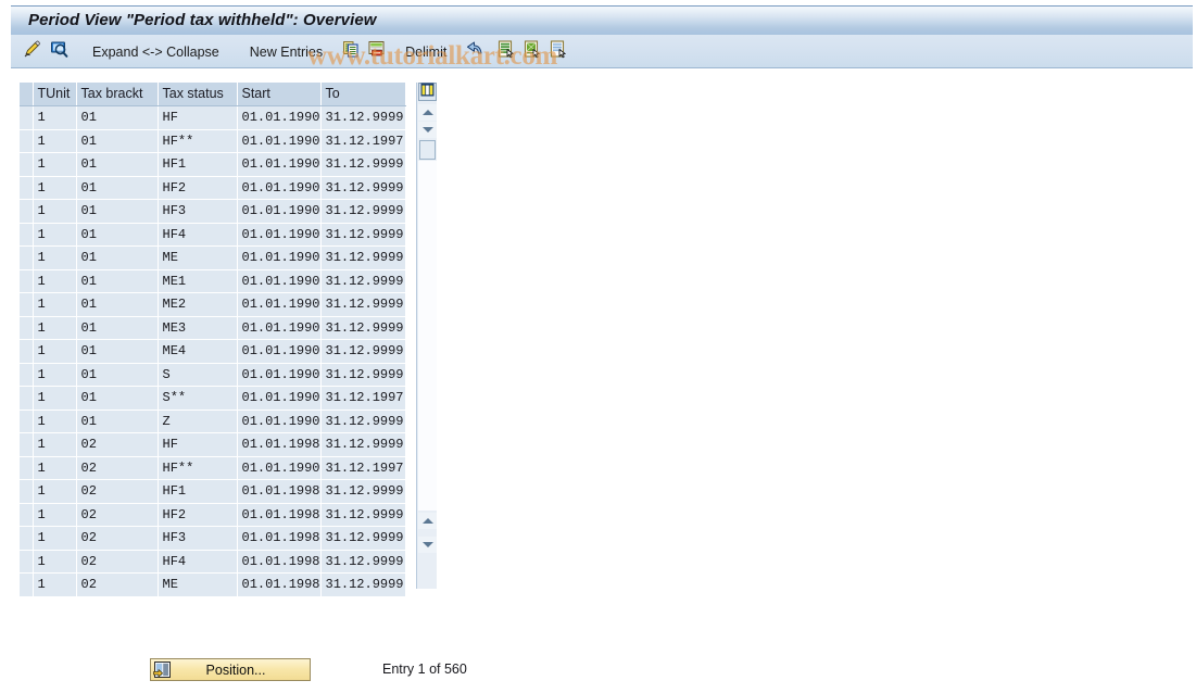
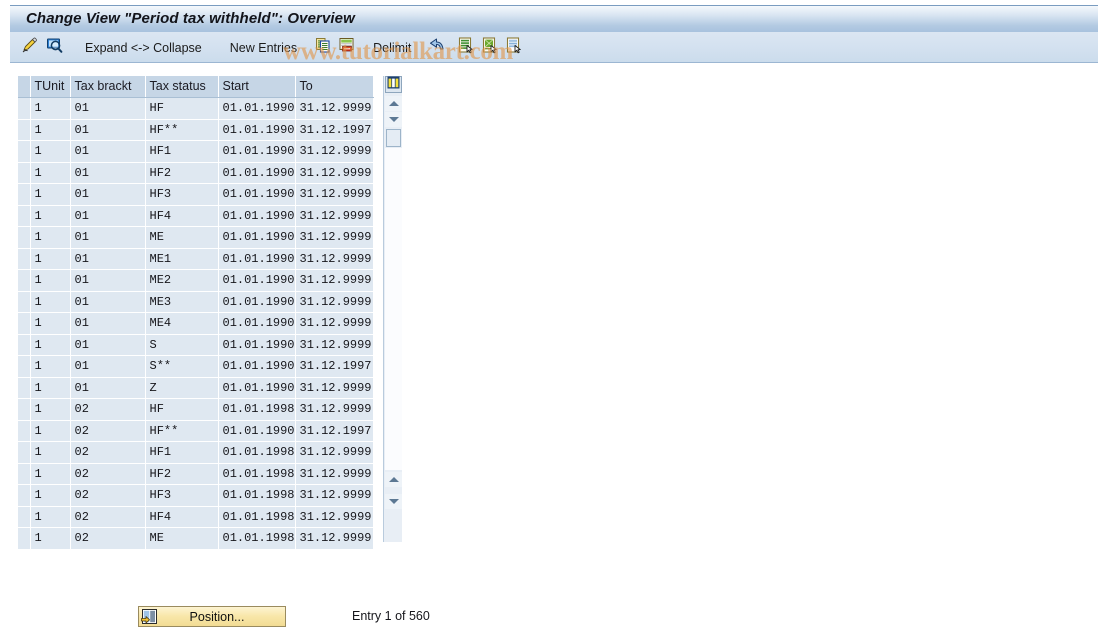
- Period View "Period tax withheld": Overview
+ Change View "Period tax withheld": Overview
  Expand <-> Collapse
  New Entries
  Delimit
  www.tutorialkart.com
  	TUnit	Tax brackt	Tax status	Start	To
  	1	01	HF	01.01.1990	31.12.9999
  	1	01	HF**	01.01.1990	31.12.1997
  	1	01	HF1	01.01.1990	31.12.9999
  	1	01	HF2	01.01.1990	31.12.9999
  	1	01	HF3	01.01.1990	31.12.9999
  	1	01	HF4	01.01.1990	31.12.9999
  	1	01	ME	01.01.1990	31.12.9999
  	1	01	ME1	01.01.1990	31.12.9999
  	1	01	ME2	01.01.1990	31.12.9999
  	1	01	ME3	01.01.1990	31.12.9999
  	1	01	ME4	01.01.1990	31.12.9999
  	1	01	S	01.01.1990	31.12.9999
  	1	01	S**	01.01.1990	31.12.1997
  	1	01	Z	01.01.1990	31.12.9999
  	1	02	HF	01.01.1998	31.12.9999
  	1	02	HF**	01.01.1990	31.12.1997
  	1	02	HF1	01.01.1998	31.12.9999
  	1	02	HF2	01.01.1998	31.12.9999
  	1	02	HF3	01.01.1998	31.12.9999
  	1	02	HF4	01.01.1998	31.12.9999
  	1	02	ME	01.01.1998	31.12.9999
  Position...
  Entry 1 of 560
